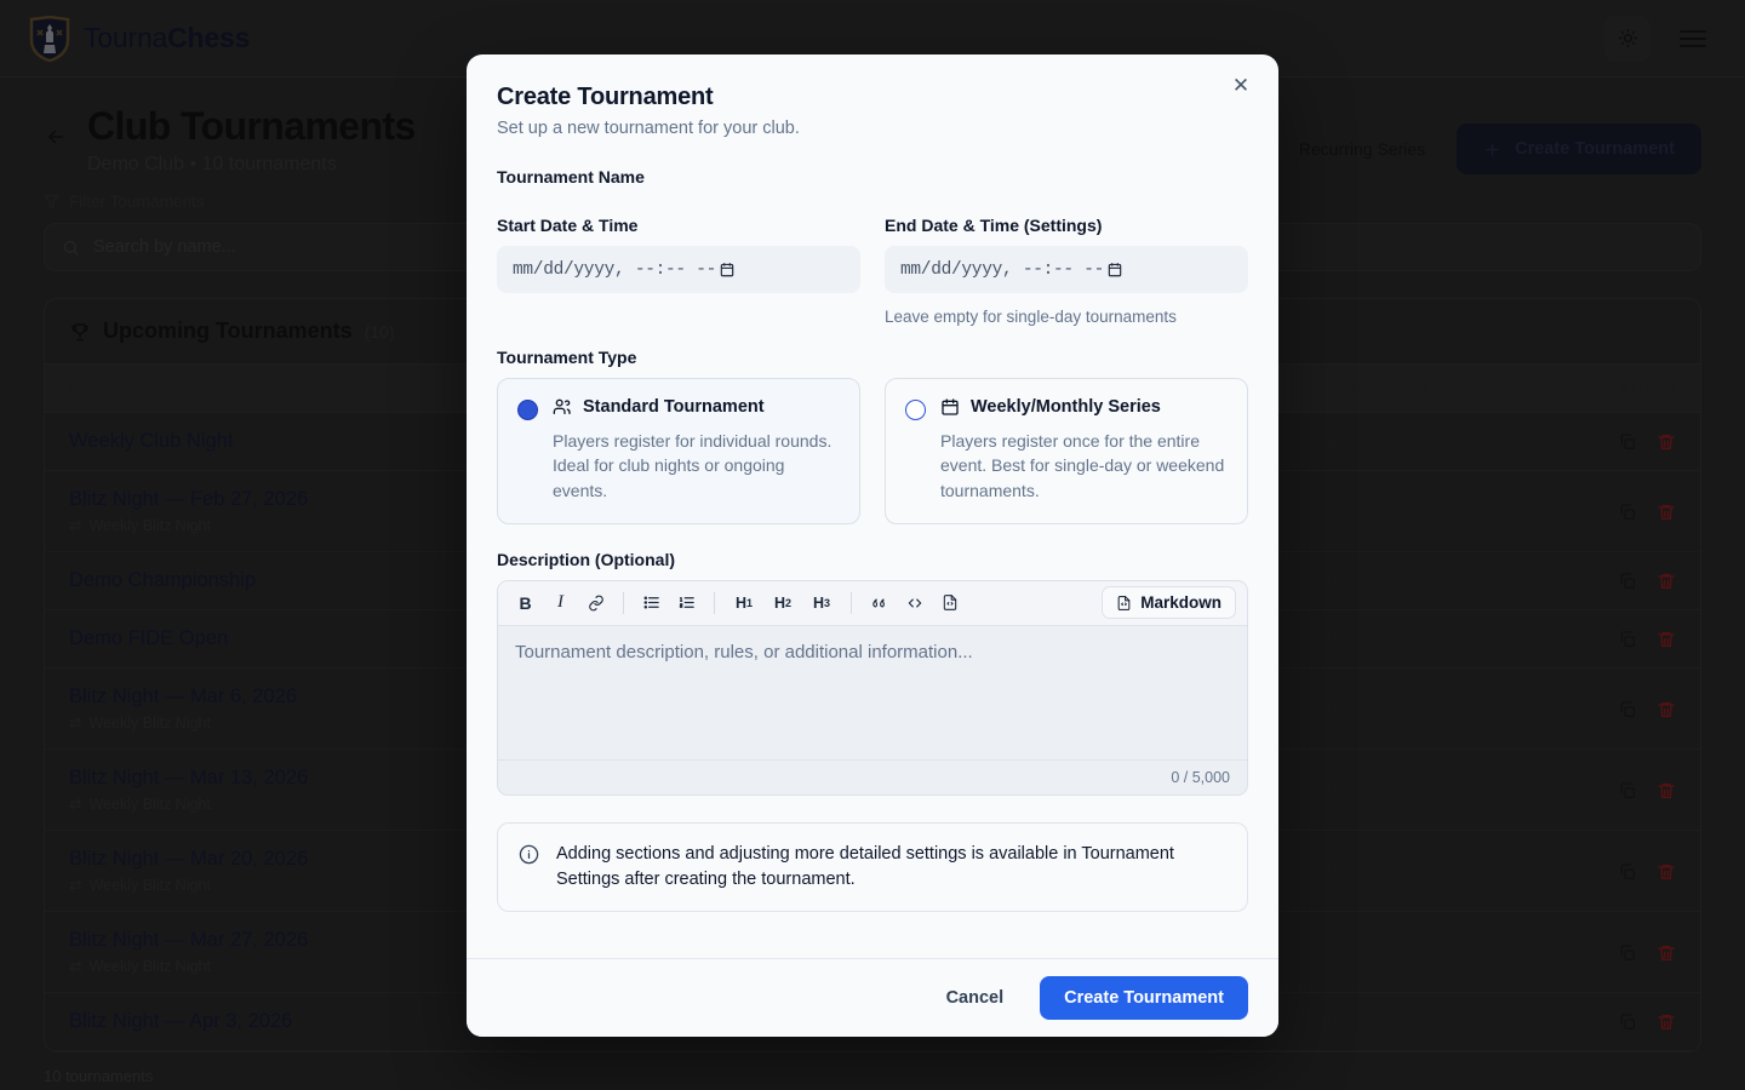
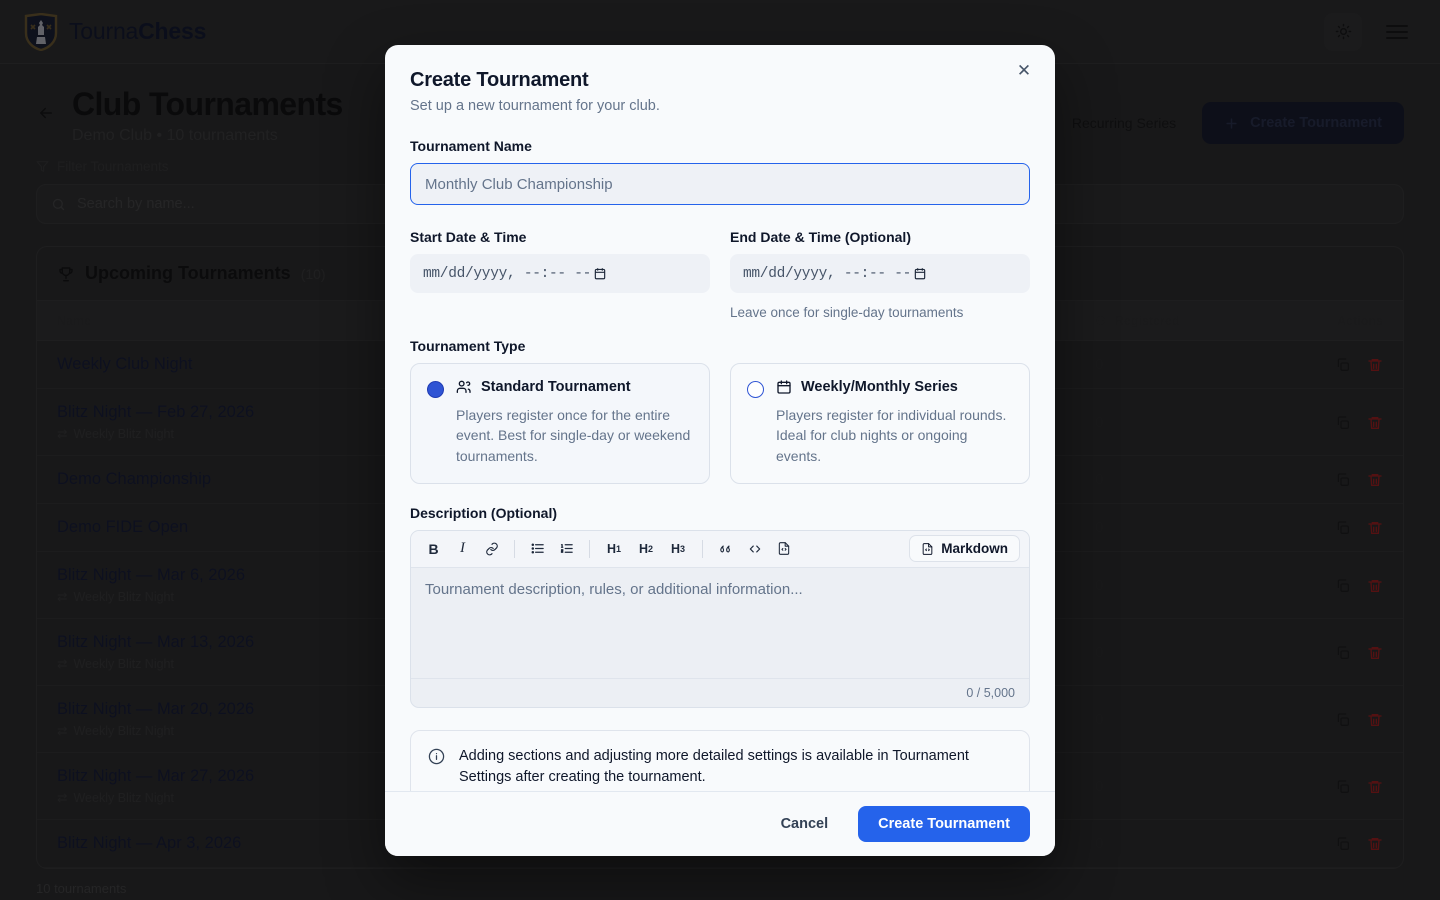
  ✕
  Create Tournament
  Set up a new tournament for your club.
  Tournament Name
+ Monthly Club Championship
  Start Date & Time
  mm/dd/yyyy, --:-- --
- End Date & Time (Settings)
+ End Date & Time (Optional)
  mm/dd/yyyy, --:-- --
- Leave empty for single-day tournaments
+ Leave once for single-day tournaments
  Tournament Type
  Standard Tournament
- Players register for individual rounds. Ideal for club nights or ongoing events.
+ Players register once for the entire event. Best for single-day or weekend tournaments.
  Weekly/Monthly Series
- Players register once for the entire event. Best for single-day or weekend tournaments.
+ Players register for individual rounds. Ideal for club nights or ongoing events.
  Description (Optional)
  B
  I
  H
  1
  H
  2
  H
  3
  Markdown
  Tournament description, rules, or additional information...
  0 / 5,000
  Adding sections and adjusting more detailed settings is available in Tournament Settings after creating the tournament.
  Cancel
  Create Tournament
